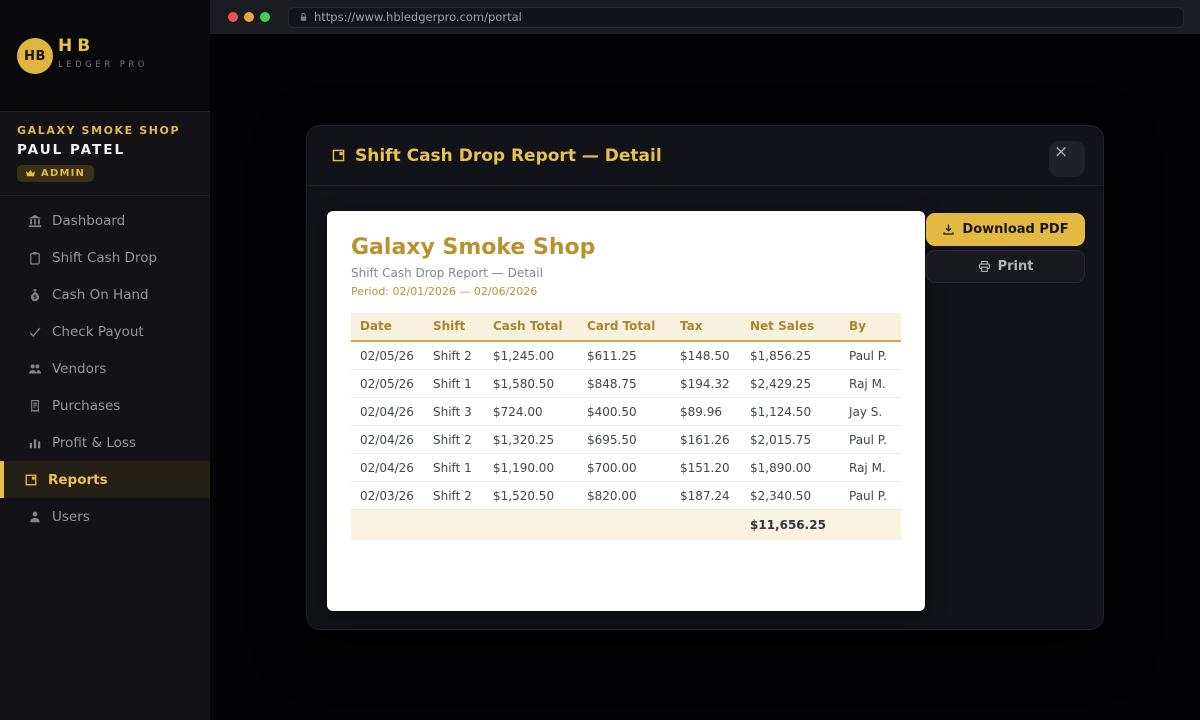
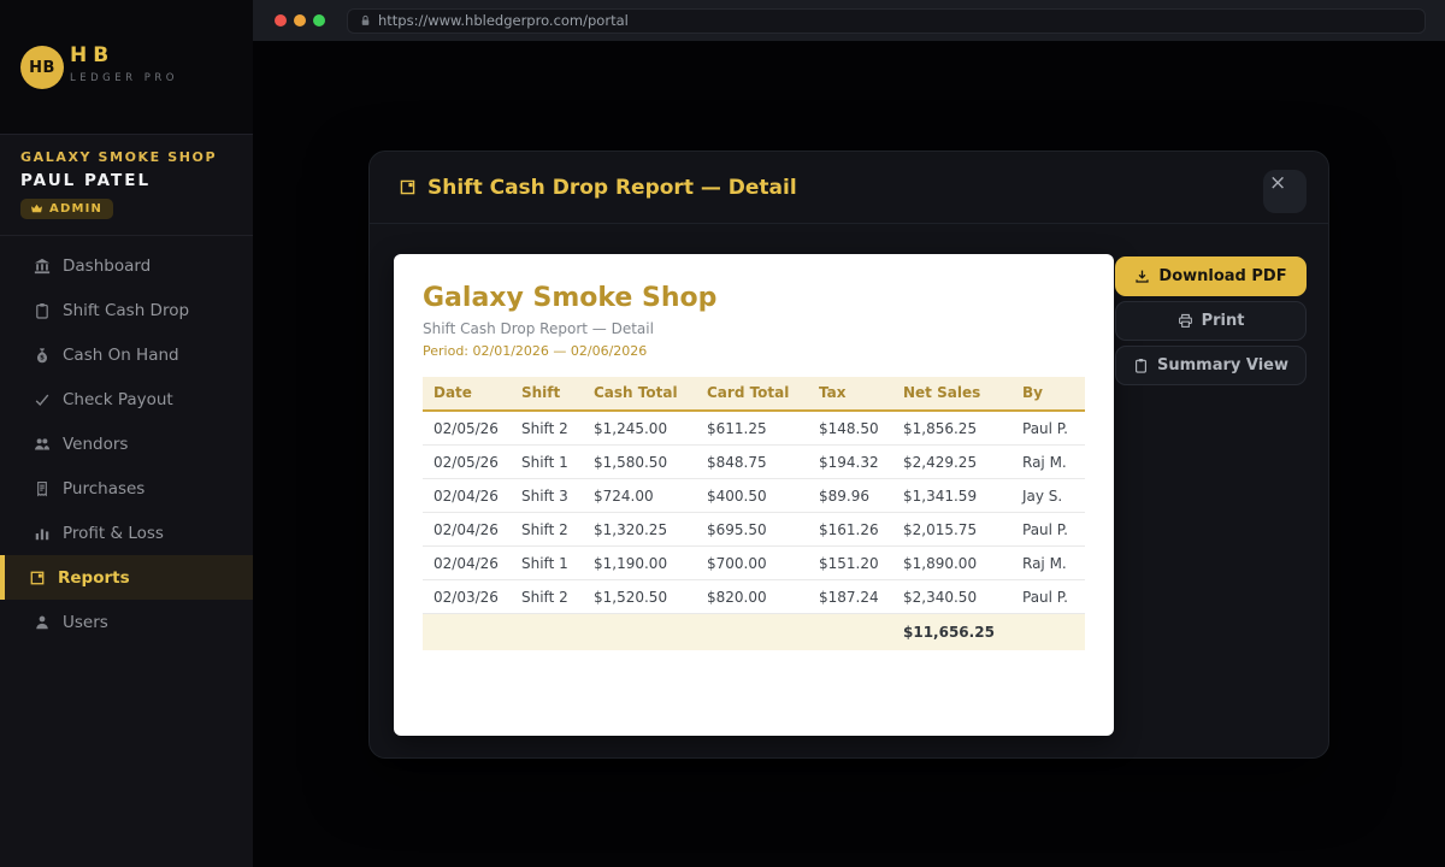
  HB
  HB
  LEDGER PRO
  GALAXY SMOKE SHOP
  PAUL PATEL
  ADMIN
  Dashboard
  Shift Cash Drop
  Cash On Hand
  Check Payout
  Vendors
  Purchases
  Profit & Loss
  Reports
  Users
  https://www.hbledgerpro.com/portal
  Shift Cash Drop Report — Detail
  ×
  Galaxy Smoke Shop
  Shift Cash Drop Report — Detail
  Period: 02/01/2026 — 02/06/2026
  Date	Shift	Cash Total	Card Total	Tax	Net Sales	By
  02/05/26	Shift 2	$1,245.00	$611.25	$148.50	$1,856.25	Paul P.
  02/05/26	Shift 1	$1,580.50	$848.75	$194.32	$2,429.25	Raj M.
- 02/04/26	Shift 3	$724.00	$400.50	$89.96	$1,124.50	Jay S.
+ 02/04/26	Shift 3	$724.00	$400.50	$89.96	$1,341.59	Jay S.
  02/04/26	Shift 2	$1,320.25	$695.50	$161.26	$2,015.75	Paul P.
  02/04/26	Shift 1	$1,190.00	$700.00	$151.20	$1,890.00	Raj M.
  02/03/26	Shift 2	$1,520.50	$820.00	$187.24	$2,340.50	Paul P.
  	$11,656.25
  Download PDF
  Print
+ Summary View
